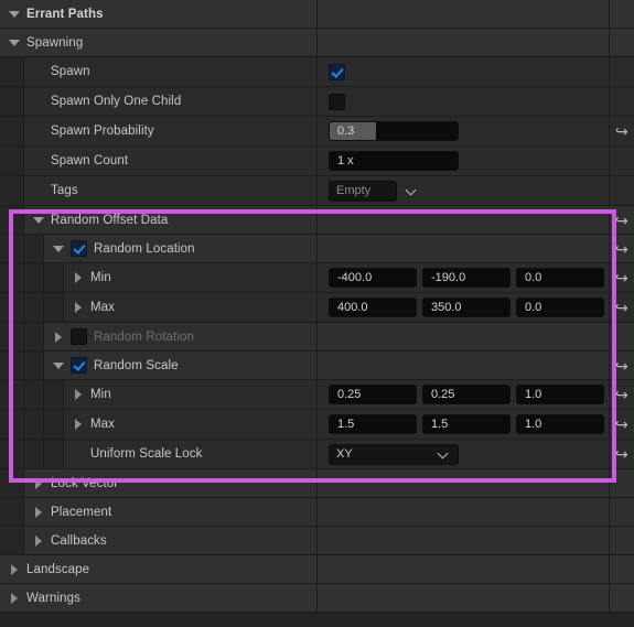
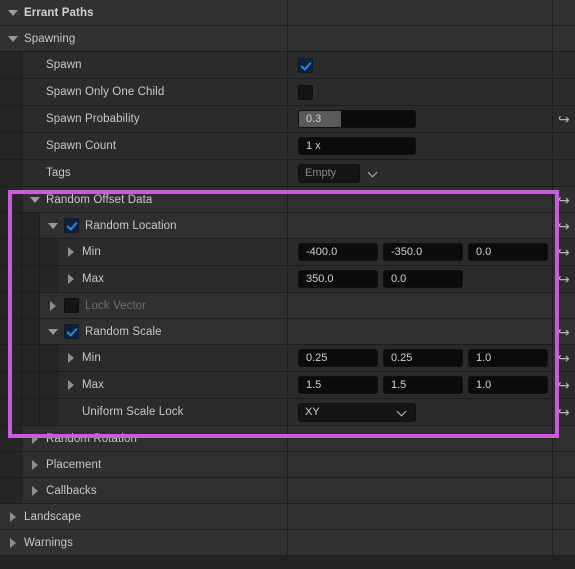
  Errant Paths
  Spawning
  Spawn
  Spawn Only One Child
  Spawn Probability
  0.3
  Spawn Count
  1 x
  Tags
  Empty
  Random Offset Data
  Random Location
  Min
  -400.0
- -190.0
+ -350.0
  0.0
  Max
- 400.0
  350.0
  0.0
- Random Rotation
+ Lock Vector
  Random Scale
  Min
  0.25
  0.25
  1.0
  Max
  1.5
  1.5
  1.0
  Uniform Scale Lock
  XY
- Lock Vector
+ Random Rotation
  Placement
  Callbacks
  Landscape
  Warnings
